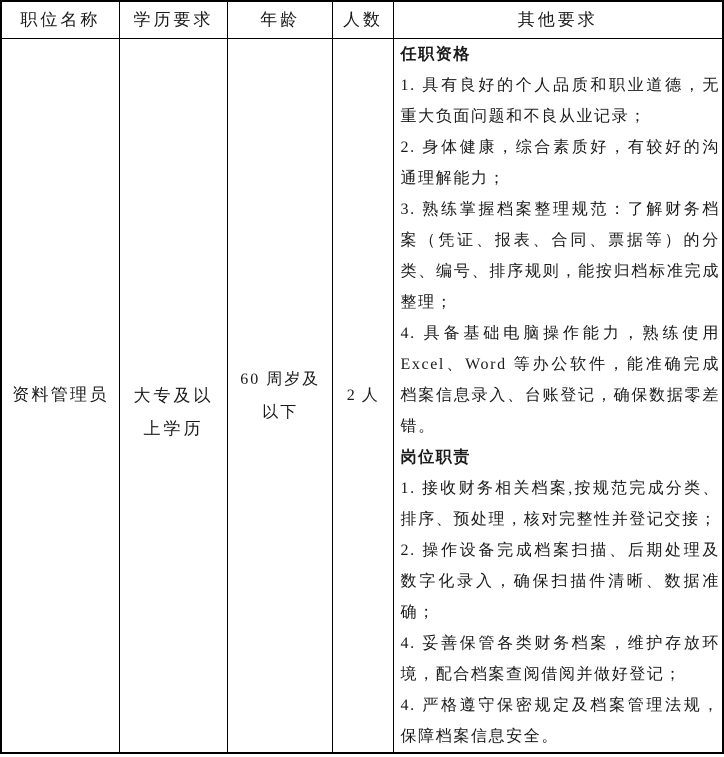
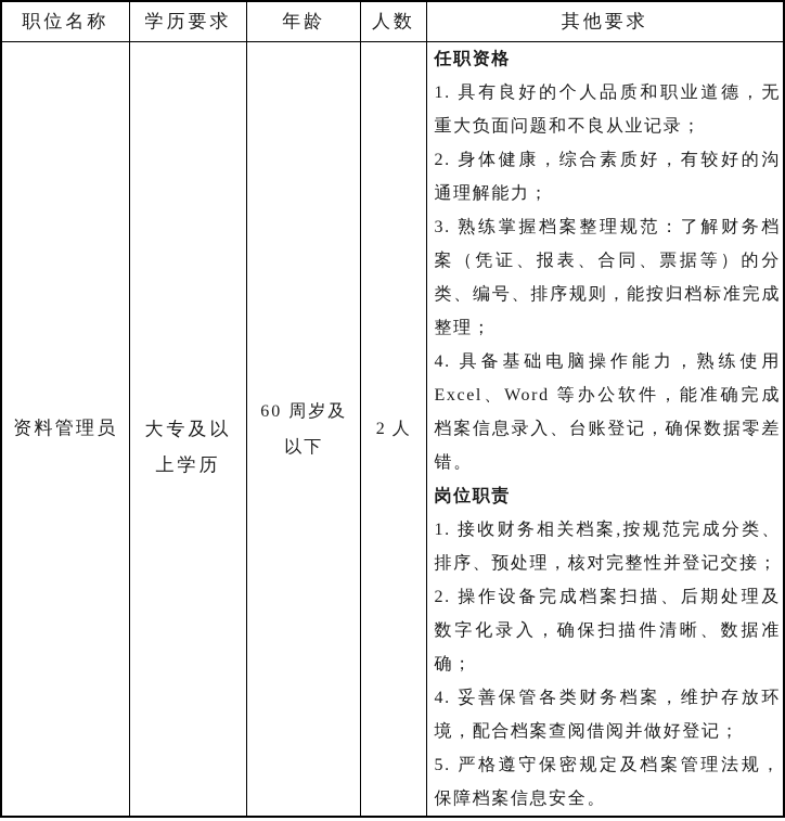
  职位名称	学历要求	年龄	人数	其他要求
- 资料管理员	大专及以 上学历	60 周岁及 以下	2 人	任职资格 1. 具有良好的个人品质和职业道德，无重大负面问题和不良从业记录； 2. 身体健康，综合素质好，有较好的沟通理解能力； 3. 熟练掌握档案整理规范：了解财务档案（凭证、报表、合同、票据等）的分类、编号、排序规则，能按归档标准完成整理； 4. 具备基础电脑操作能力，熟练使用 Excel、Word 等办公软件，能准确完成档案信息录入、台账登记，确保数据零差错。 岗位职责 1. 接收财务相关档案,按规范完成分类、排序、预处理，核对完整性并登记交接； 2. 操作设备完成档案扫描、后期处理及数字化录入，确保扫描件清晰、数据准确； 4. 妥善保管各类财务档案，维护存放环境，配合档案查阅借阅并做好登记； 4. 严格遵守保密规定及档案管理法规，保障档案信息安全。
+ 资料管理员	大专及以 上学历	60 周岁及 以下	2 人	任职资格 1. 具有良好的个人品质和职业道德，无重大负面问题和不良从业记录； 2. 身体健康，综合素质好，有较好的沟通理解能力； 3. 熟练掌握档案整理规范：了解财务档案（凭证、报表、合同、票据等）的分类、编号、排序规则，能按归档标准完成整理； 4. 具备基础电脑操作能力，熟练使用 Excel、Word 等办公软件，能准确完成档案信息录入、台账登记，确保数据零差错。 岗位职责 1. 接收财务相关档案,按规范完成分类、排序、预处理，核对完整性并登记交接； 2. 操作设备完成档案扫描、后期处理及数字化录入，确保扫描件清晰、数据准确； 4. 妥善保管各类财务档案，维护存放环境，配合档案查阅借阅并做好登记； 5. 严格遵守保密规定及档案管理法规，保障档案信息安全。
